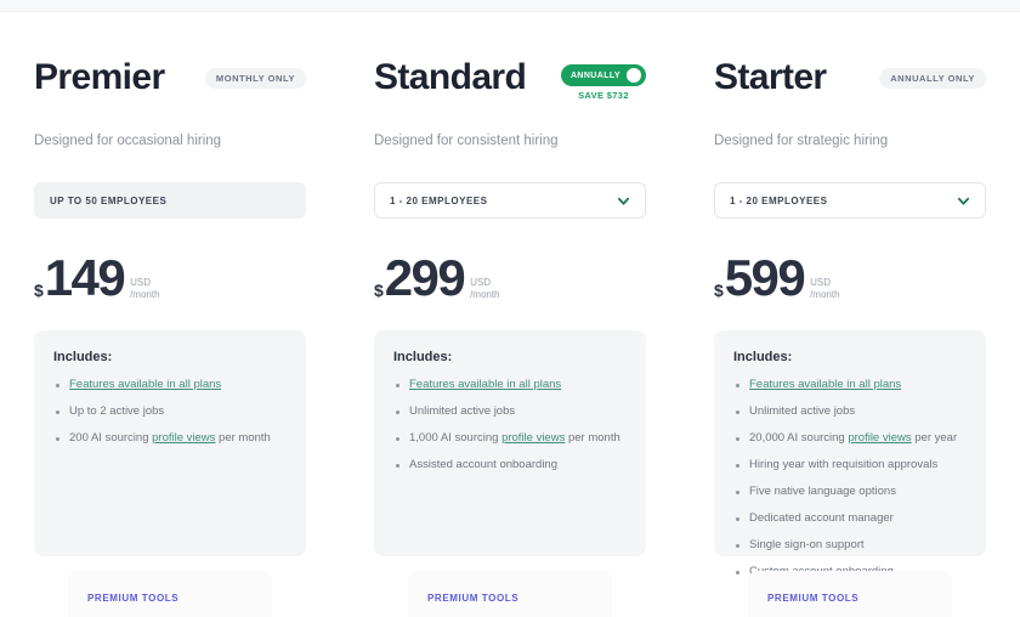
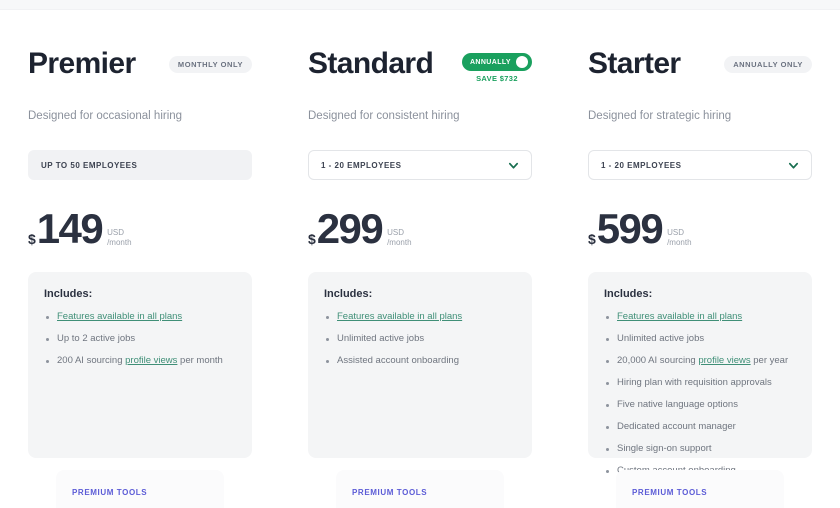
  Premier
  MONTHLY ONLY
  Designed for occasional hiring
  UP TO 50 EMPLOYEES
  $
  149
  USD
  /month
  Includes:
  Features available in all plans
  Up to 2 active jobs
  200 AI sourcing profile views per month
  PREMIUM TOOLS
  Standard
  SAVE $732
  Designed for consistent hiring
  1 - 20 EMPLOYEES
  $
  299
  USD
  /month
  Includes:
  Features available in all plans
  Unlimited active jobs
- 1,000 AI sourcing profile views per month
  Assisted account onboarding
  PREMIUM TOOLS
  Starter
  ANNUALLY ONLY
  Designed for strategic hiring
  1 - 20 EMPLOYEES
  $
  599
  USD
  /month
  Includes:
  Features available in all plans
  Unlimited active jobs
  20,000 AI sourcing profile views per year
- Hiring year with requisition approvals
+ Hiring plan with requisition approvals
  Five native language options
  Dedicated account manager
  Single sign-on support
  PREMIUM TOOLS
